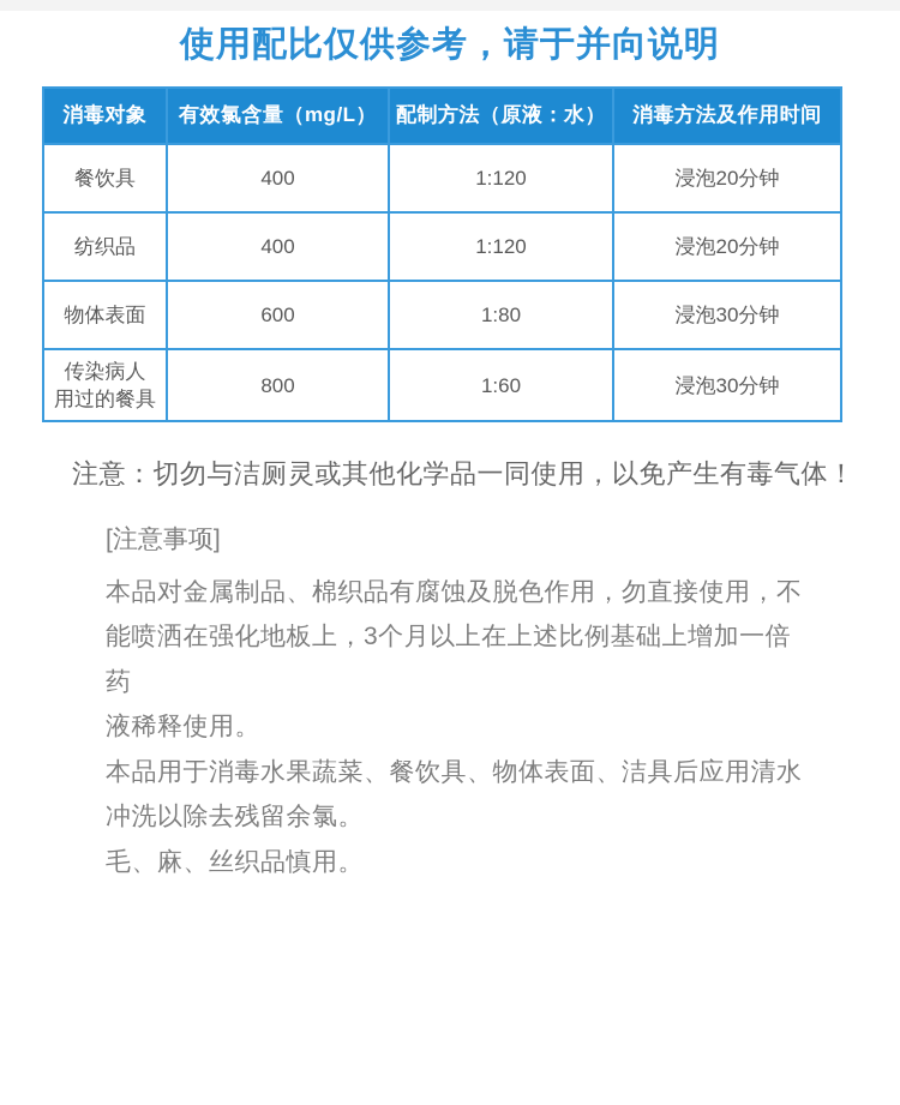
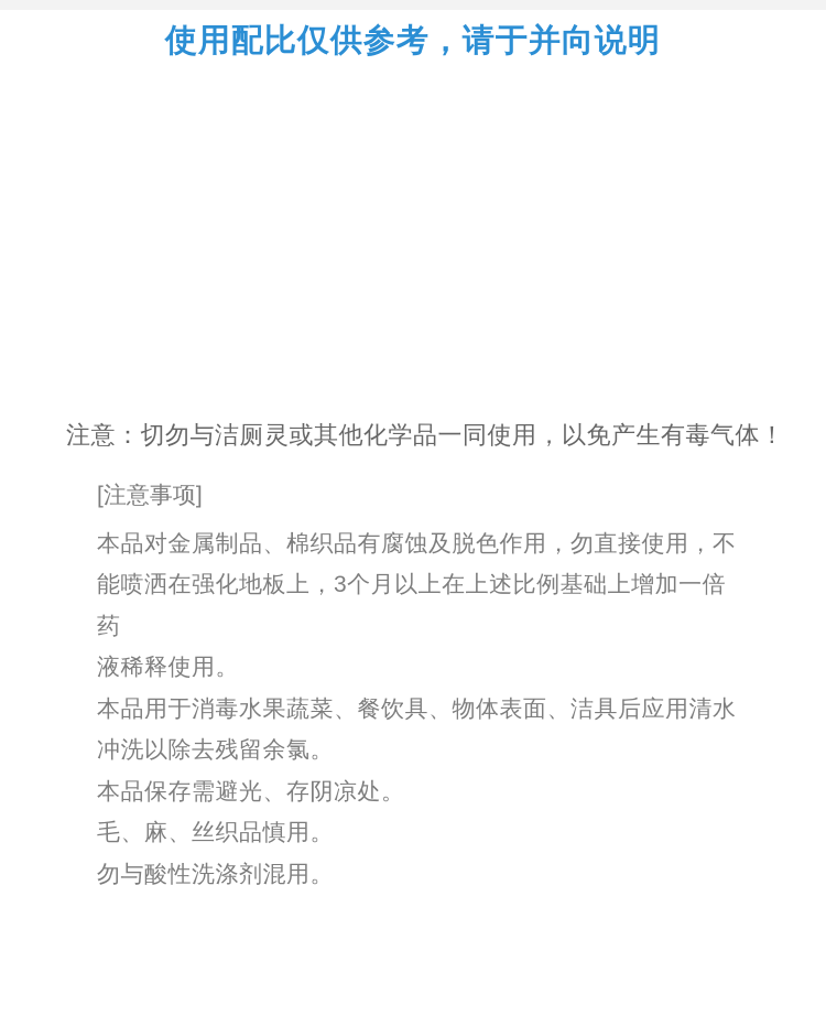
  使用配比仅供参考，请于并向说明
- 消毒对象	有效氯含量（mg/L）	配制方法（原液：水）	消毒方法及作用时间
- 餐饮具	400	1:120	浸泡20分钟
- 纺织品	400	1:120	浸泡20分钟
- 物体表面	600	1:80	浸泡30分钟
- 传染病人 用过的餐具	800	1:60	浸泡30分钟
  注意：切勿与洁厕灵或其他化学品一同使用，以免产生有毒气体！
  [注意事项]
  本品对金属制品、棉织品有腐蚀及脱色作用，勿直接使用，不
  能喷洒在强化地板上，3个月以上在上述比例基础上增加一倍药
  液稀释使用。
  本品用于消毒水果蔬菜、餐饮具、物体表面、洁具后应用清水
  冲洗以除去残留余氯。
+ 本品保存需避光、存阴凉处。
  毛、麻、丝织品慎用。
+ 勿与酸性洗涤剂混用。
